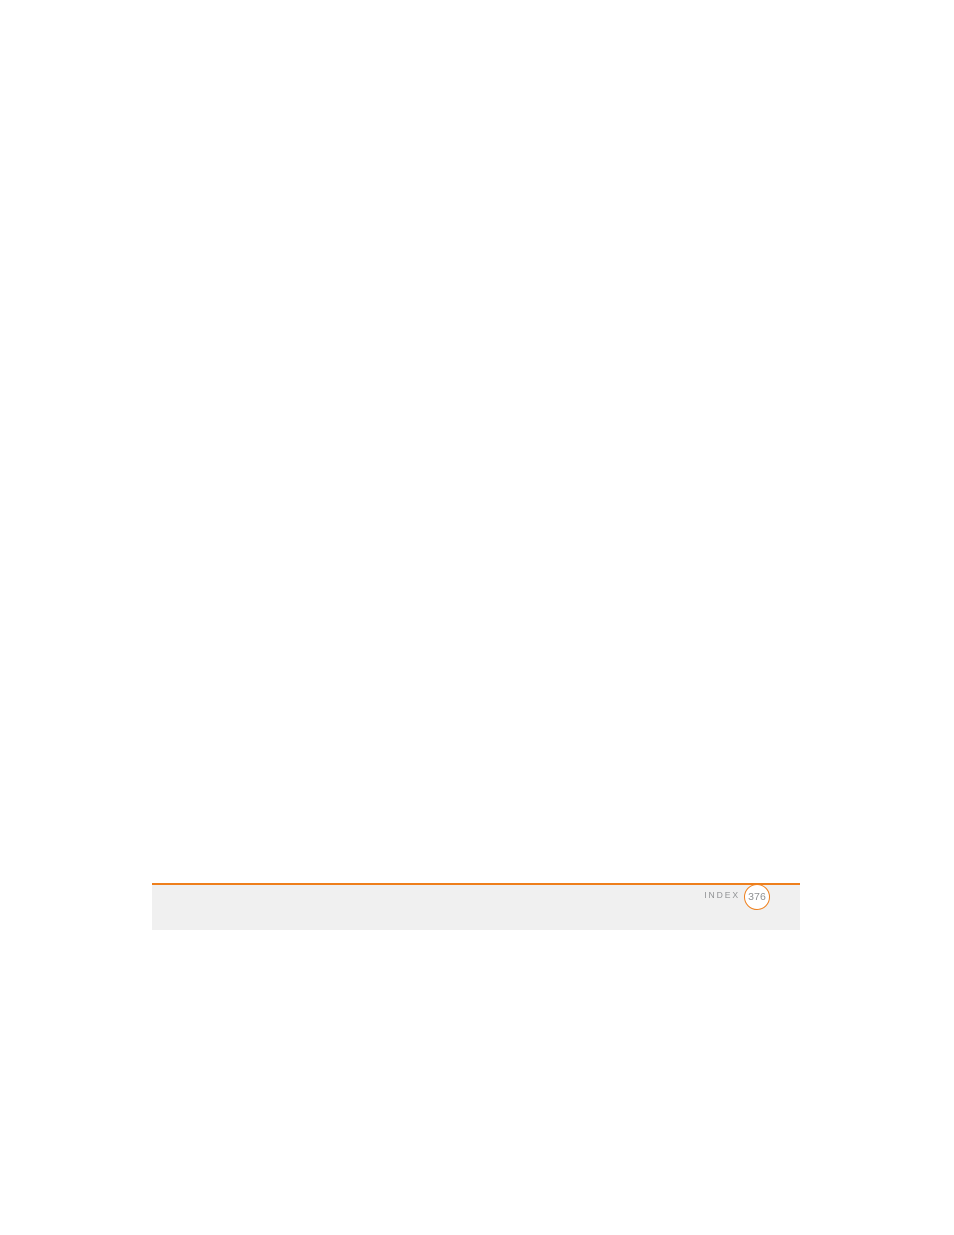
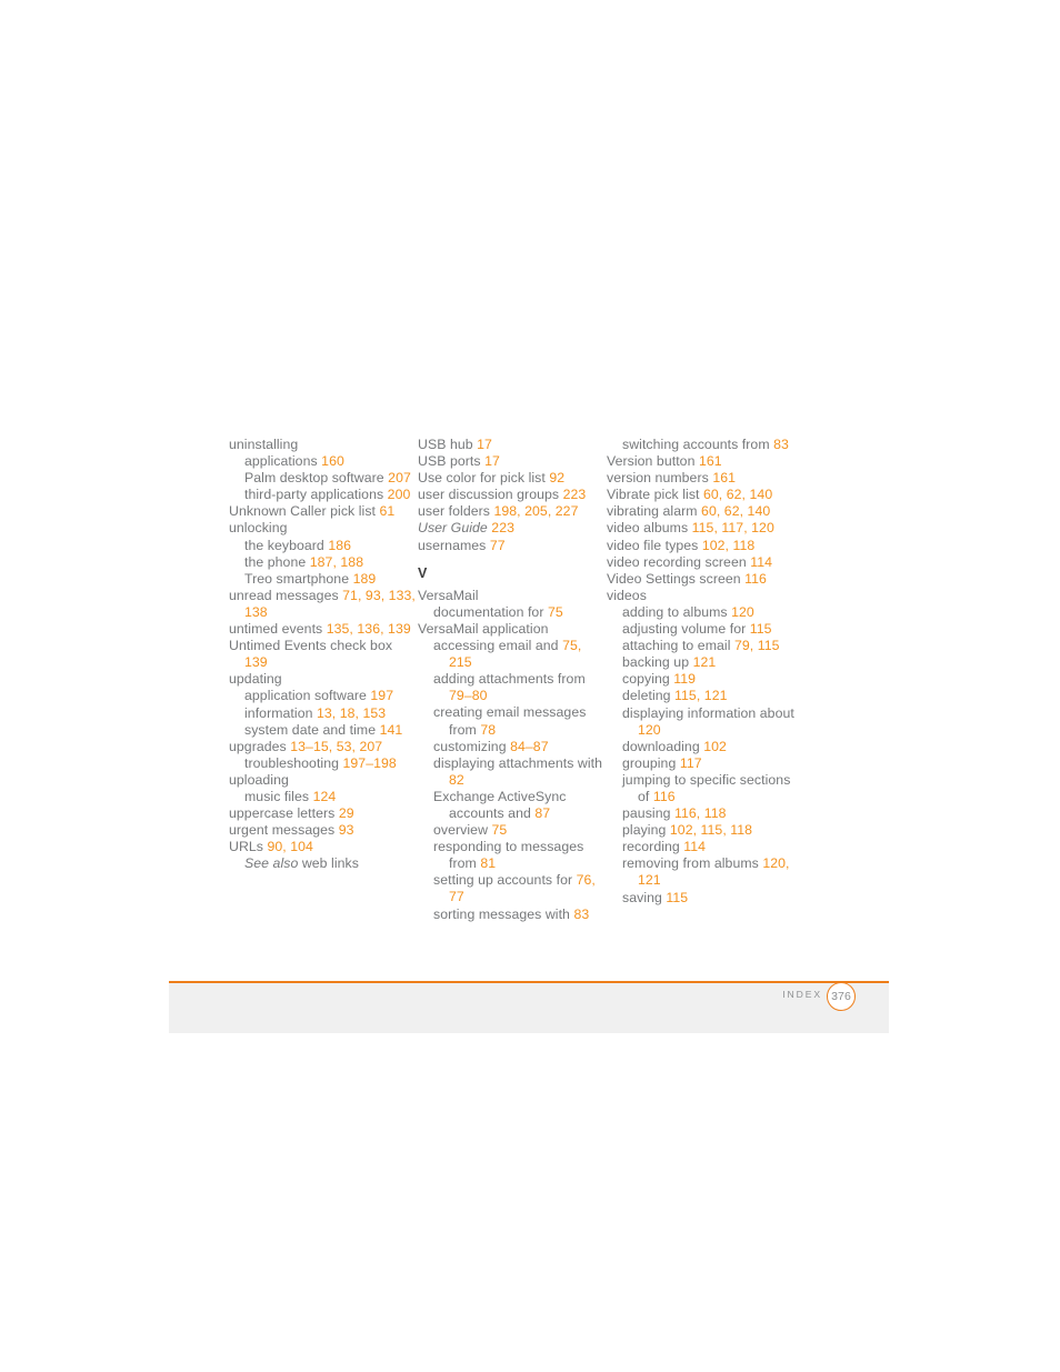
+ uninstalling
+ applications 160
+ Palm desktop software 207
+ third-party applications 200
+ Unknown Caller pick list 61
+ unlocking
+ the keyboard 186
+ the phone 187, 188
+ Treo smartphone 189
+ unread messages 71, 93, 133, 138
+ untimed events 135, 136, 139
+ Untimed Events check box 139
+ updating
+ application software 197
+ information 13, 18, 153
+ system date and time 141
+ upgrades 13–15, 53, 207
+ troubleshooting 197–198
+ uploading
+ music files 124
+ uppercase letters 29
+ urgent messages 93
+ URLs 90, 104
+ See also web links
+ USB hub 17
+ USB ports 17
+ Use color for pick list 92
+ user discussion groups 223
+ user folders 198, 205, 227
+ User Guide 223
+ usernames 77
+ V
+ VersaMail
+ documentation for 75
+ VersaMail application
+ accessing email and 75, 215
+ adding attachments from 79–80
+ creating email messages from 78
+ customizing 84–87
+ displaying attachments with 82
+ Exchange ActiveSync accounts and 87
+ overview 75
+ responding to messages from 81
+ setting up accounts for 76, 77
+ sorting messages with 83
+ switching accounts from 83
+ Version button 161
+ version numbers 161
+ Vibrate pick list 60, 62, 140
+ vibrating alarm 60, 62, 140
+ video albums 115, 117, 120
+ video file types 102, 118
+ video recording screen 114
+ Video Settings screen 116
+ videos
+ adding to albums 120
+ adjusting volume for 115
+ attaching to email 79, 115
+ backing up 121
+ copying 119
+ deleting 115, 121
+ displaying information about 120
+ downloading 102
+ grouping 117
+ jumping to specific sections of 116
+ pausing 116, 118
+ playing 102, 115, 118
+ recording 114
+ removing from albums 120, 121
+ saving 115
  INDEX
  376
